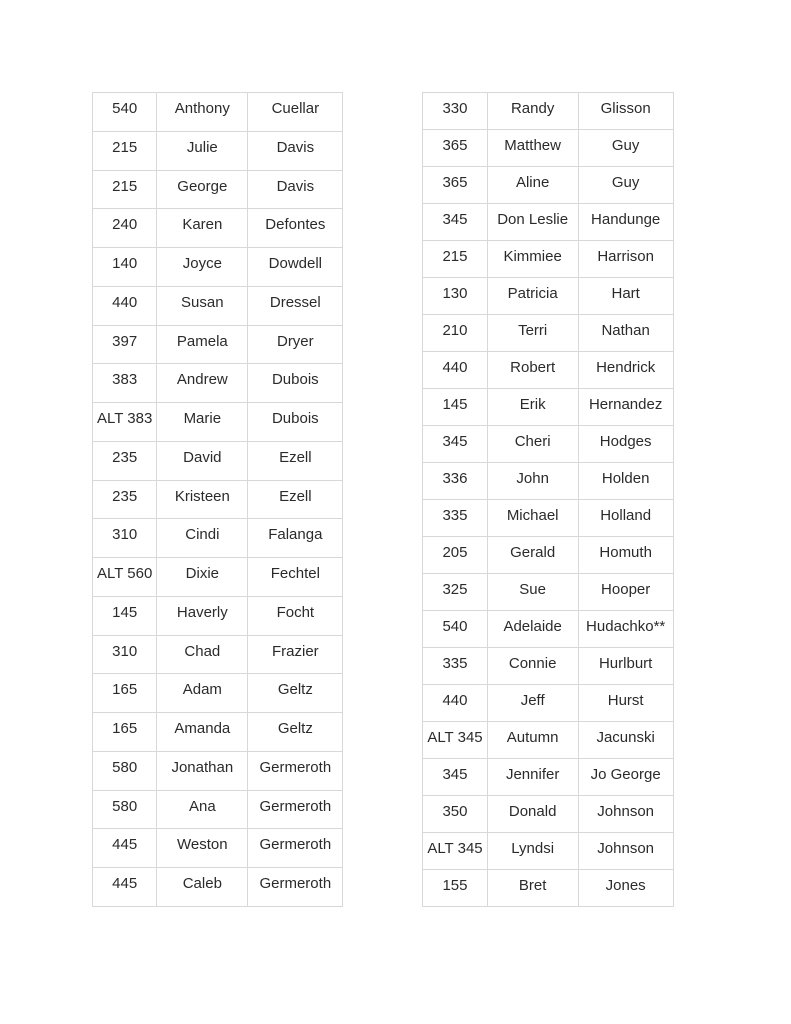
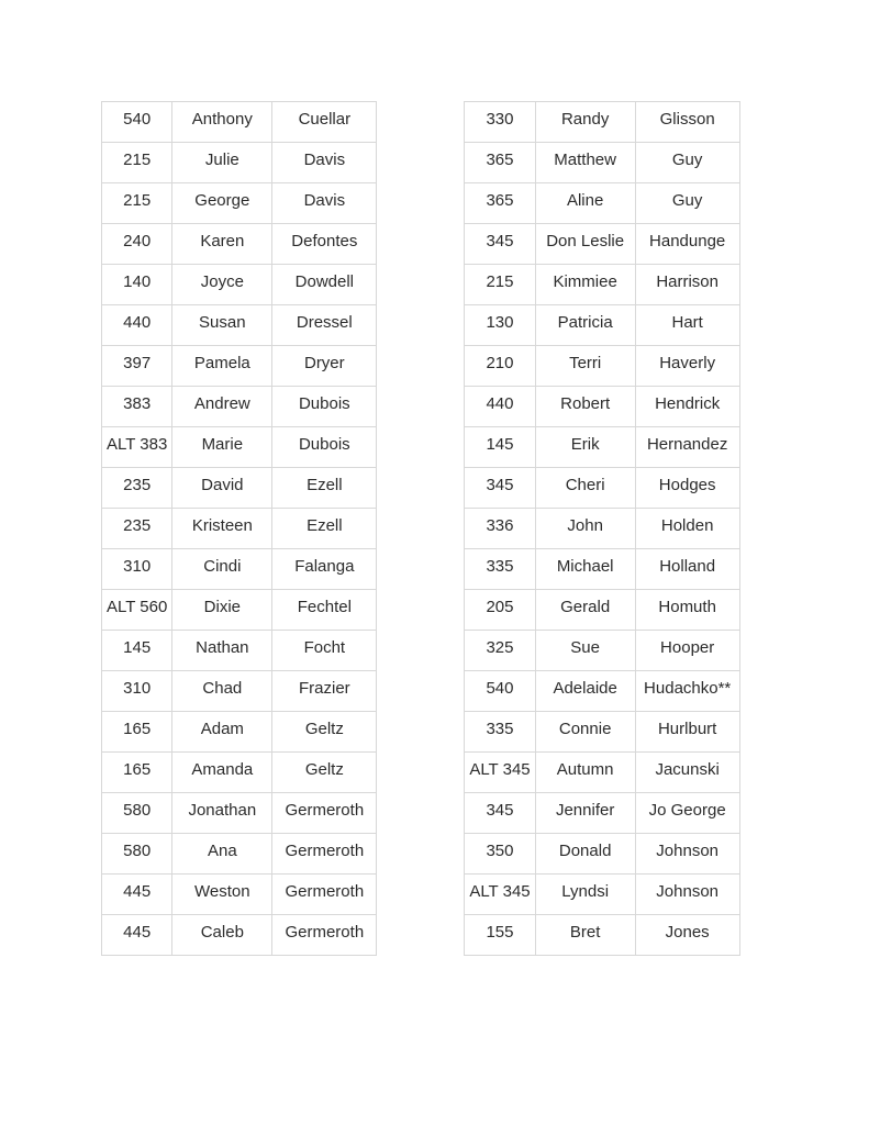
  540	Anthony	Cuellar
  215	Julie	Davis
  215	George	Davis
  240	Karen	Defontes
  140	Joyce	Dowdell
  440	Susan	Dressel
  397	Pamela	Dryer
  383	Andrew	Dubois
  ALT 383	Marie	Dubois
  235	David	Ezell
  235	Kristeen	Ezell
  310	Cindi	Falanga
  ALT 560	Dixie	Fechtel
- 145	Haverly	Focht
+ 145	Nathan	Focht
  310	Chad	Frazier
  165	Adam	Geltz
  165	Amanda	Geltz
  580	Jonathan	Germeroth
  580	Ana	Germeroth
  445	Weston	Germeroth
  445	Caleb	Germeroth
  330	Randy	Glisson
  365	Matthew	Guy
  365	Aline	Guy
  345	Don Leslie	Handunge
  215	Kimmiee	Harrison
  130	Patricia	Hart
- 210	Terri	Nathan
+ 210	Terri	Haverly
  440	Robert	Hendrick
  145	Erik	Hernandez
  345	Cheri	Hodges
  336	John	Holden
  335	Michael	Holland
  205	Gerald	Homuth
  325	Sue	Hooper
  540	Adelaide	Hudachko**
  335	Connie	Hurlburt
- 440	Jeff	Hurst
  ALT 345	Autumn	Jacunski
  345	Jennifer	Jo George
  350	Donald	Johnson
  ALT 345	Lyndsi	Johnson
  155	Bret	Jones
